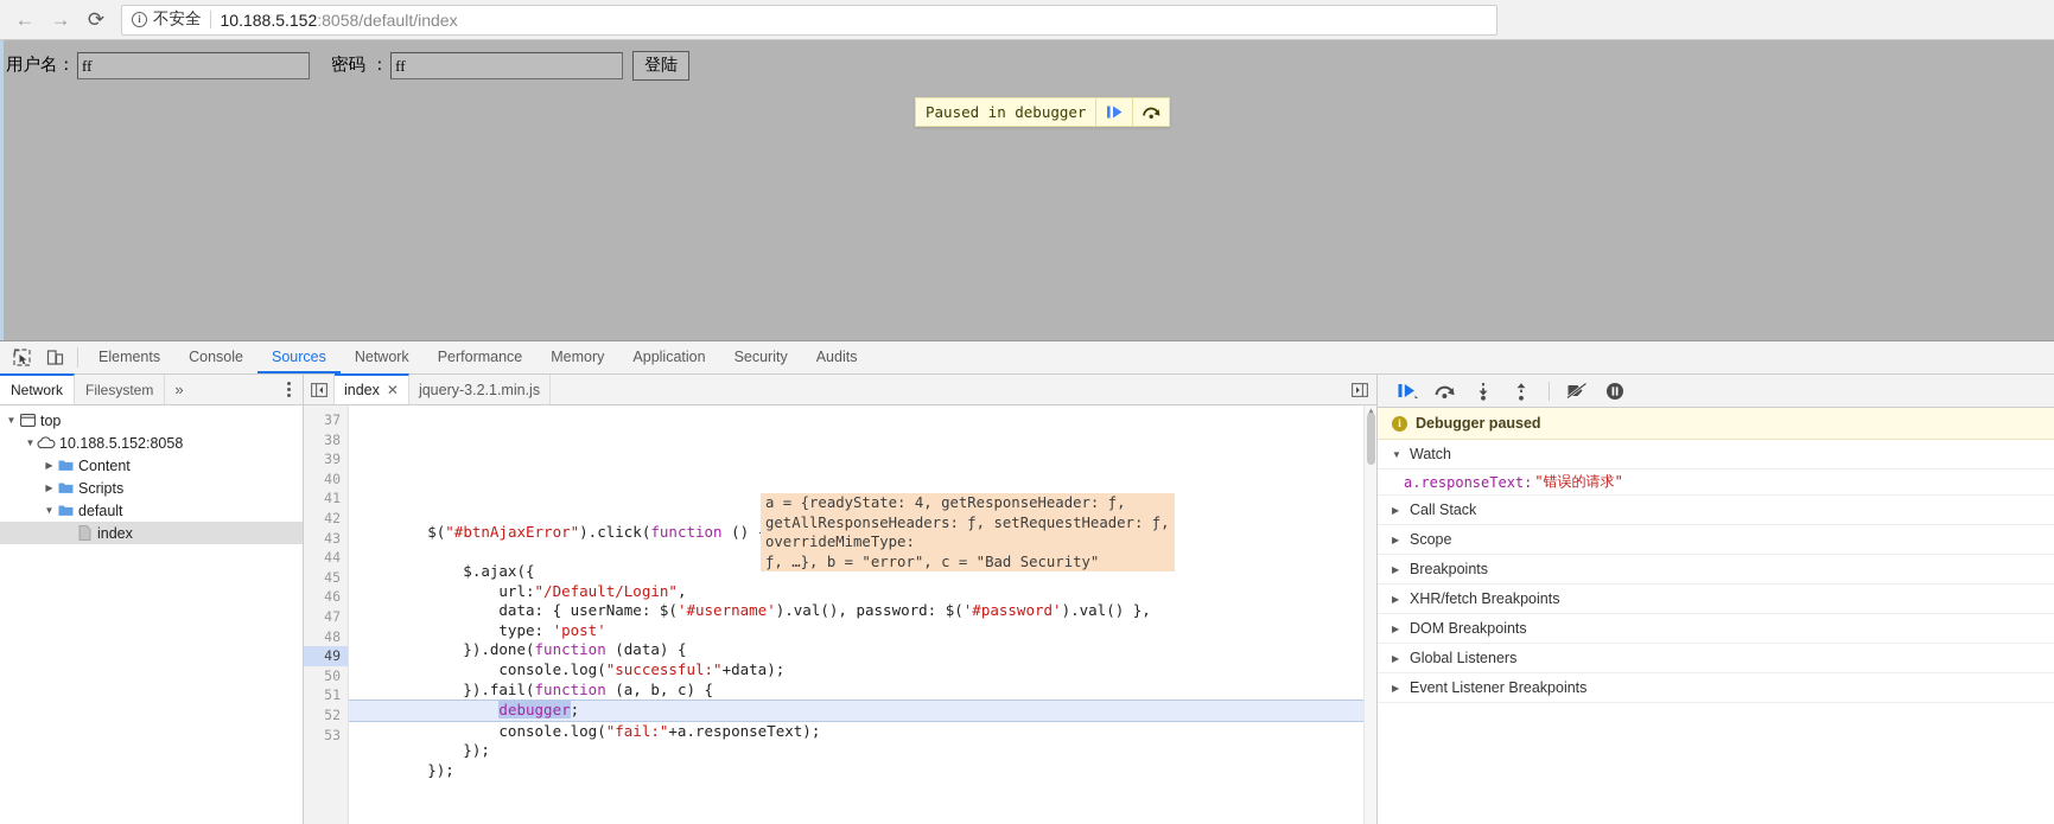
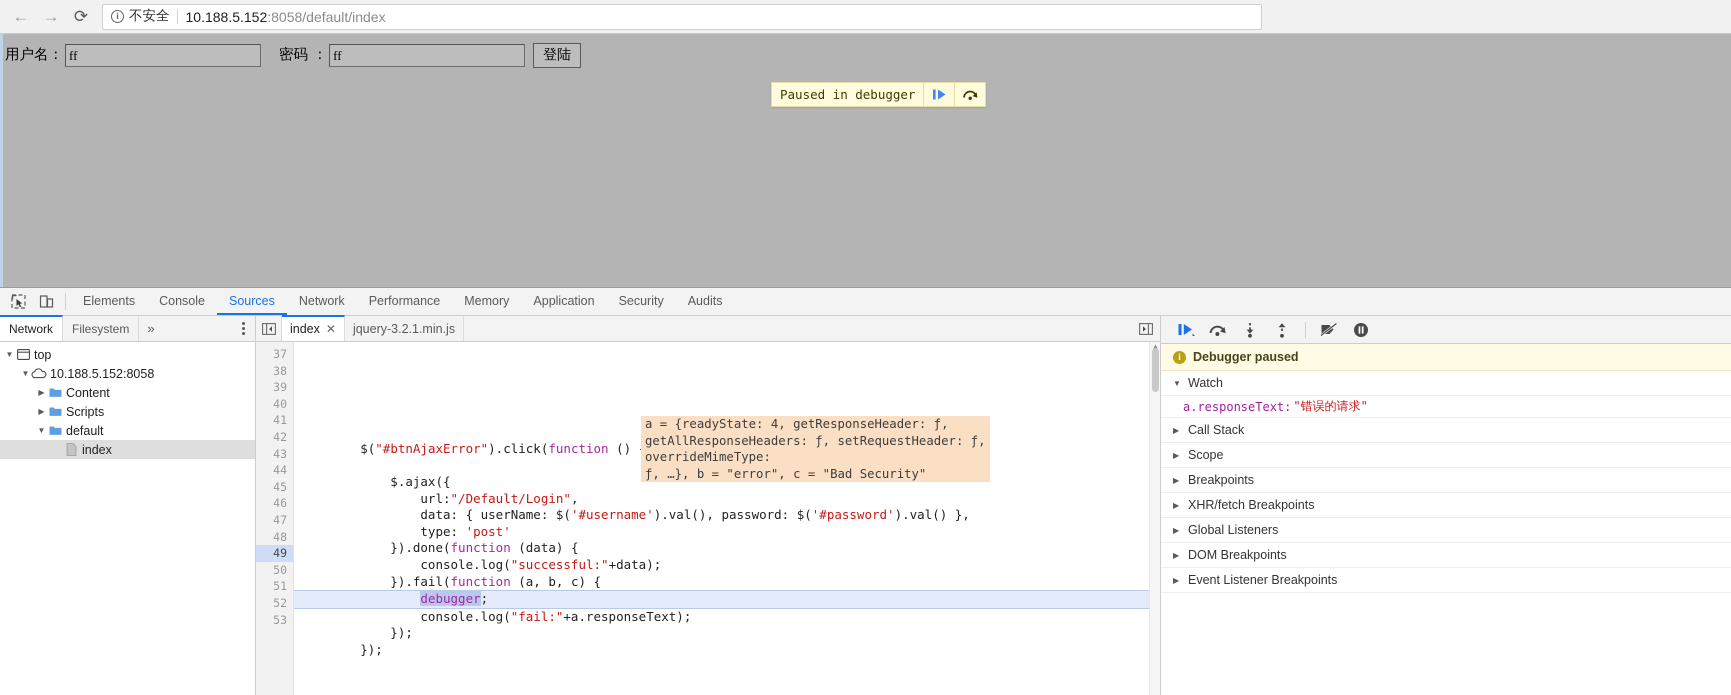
  ←
  →
  ⟳
  i
  不安全
  10.188.5.152:8058/default/index
  用户名：
  ff
  密码 ：
  ff
  登陆
  Paused in debugger
  Elements
  Console
  Sources
  Network
  Performance
  Memory
  Application
  Security
  Audits
  Network
  Filesystem
  »
  ▼
  top
  ▼
  10.188.5.152:8058
  ▶
  Content
  ▶
  Scripts
  ▼
  default
  index
  index
  ✕
  jquery-3.2.1.min.js
  37
  38
  39
  40
  41
  42
  43
  44
  45
  46
  47
  48
  49
  50
  51
  52
  53
  $("#btnAjaxError").click(function ()
  $.ajax({
  url:"/Default/Login",
  data: { userName: $('#username').val(), password: $('#password').val() },
  type: 'post'
  }).done(function (data) {
  console.log("successful:"+data);
  }).fail(function (a, b, c) {
  debugger;
  console.log("fail:"+a.responseText);
  });
  });
  a = {readyState: 4, getResponseHeader: ƒ,
  getAllResponseHeaders: ƒ, setRequestHeader: ƒ,
  overrideMimeType:
  ƒ, …}, b = "error", c = "Bad Security"
  ▲
  i
  Debugger paused
  ▼
  Watch
  a.responseText:
  "错误的请求"
  ▶
  Call Stack
  ▶
  Scope
  ▶
  Breakpoints
  ▶
  XHR/fetch Breakpoints
  ▶
- DOM Breakpoints
+ Global Listeners
  ▶
- Global Listeners
+ DOM Breakpoints
  ▶
  Event Listener Breakpoints
